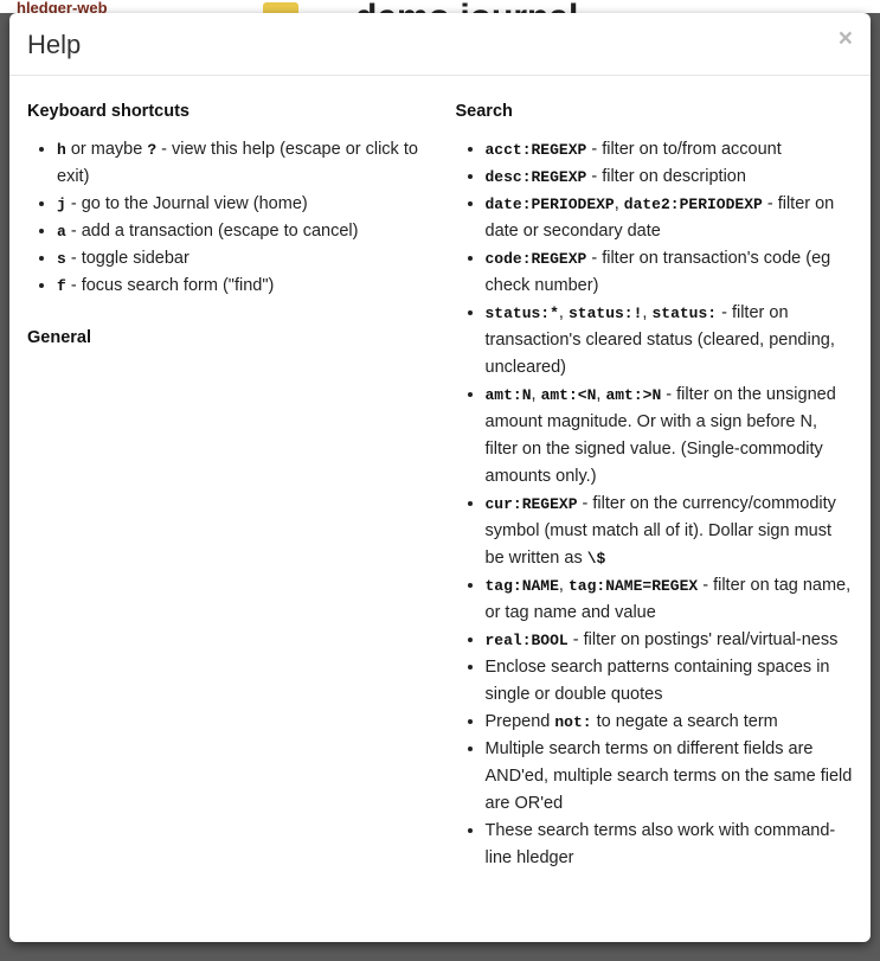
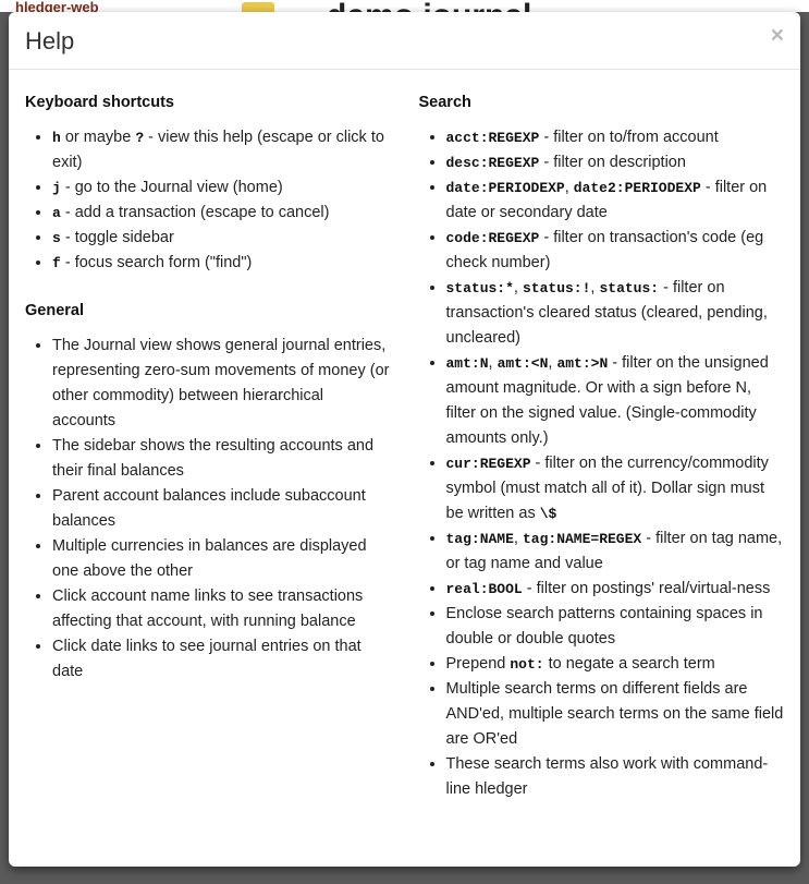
  hledger-web
  ×
  Help
  Keyboard shortcuts
  h or maybe ? - view this help (escape or click to exit)
  j - go to the Journal view (home)
  a - add a transaction (escape to cancel)
  s - toggle sidebar
  f - focus search form ("find")
  General
+ The Journal view shows general journal entries, representing zero-sum movements of money (or other commodity) between hierarchical accounts
+ The sidebar shows the resulting accounts and their final balances
+ Parent account balances include subaccount balances
+ Multiple currencies in balances are displayed one above the other
+ Click account name links to see transactions affecting that account, with running balance
+ Click date links to see journal entries on that date
  Search
  acct:REGEXP - filter on to/from account
  desc:REGEXP - filter on description
  date:PERIODEXP, date2:PERIODEXP - filter on date or secondary date
  code:REGEXP - filter on transaction's code (eg check number)
  status:*, status:!, status: - filter on transaction's cleared status (cleared, pending, uncleared)
  amt:N, amt:<N, amt:>N - filter on the unsigned amount magnitude. Or with a sign before N, filter on the signed value. (Single-commodity amounts only.)
  cur:REGEXP - filter on the currency/commodity symbol (must match all of it). Dollar sign must be written as \$
  tag:NAME, tag:NAME=REGEX - filter on tag name, or tag name and value
  real:BOOL - filter on postings' real/virtual-ness
- Enclose search patterns containing spaces in single or double quotes
+ Enclose search patterns containing spaces in double or double quotes
  Prepend not: to negate a search term
  Multiple search terms on different fields are AND'ed, multiple search terms on the same field are OR'ed
  These search terms also work with command-line hledger
